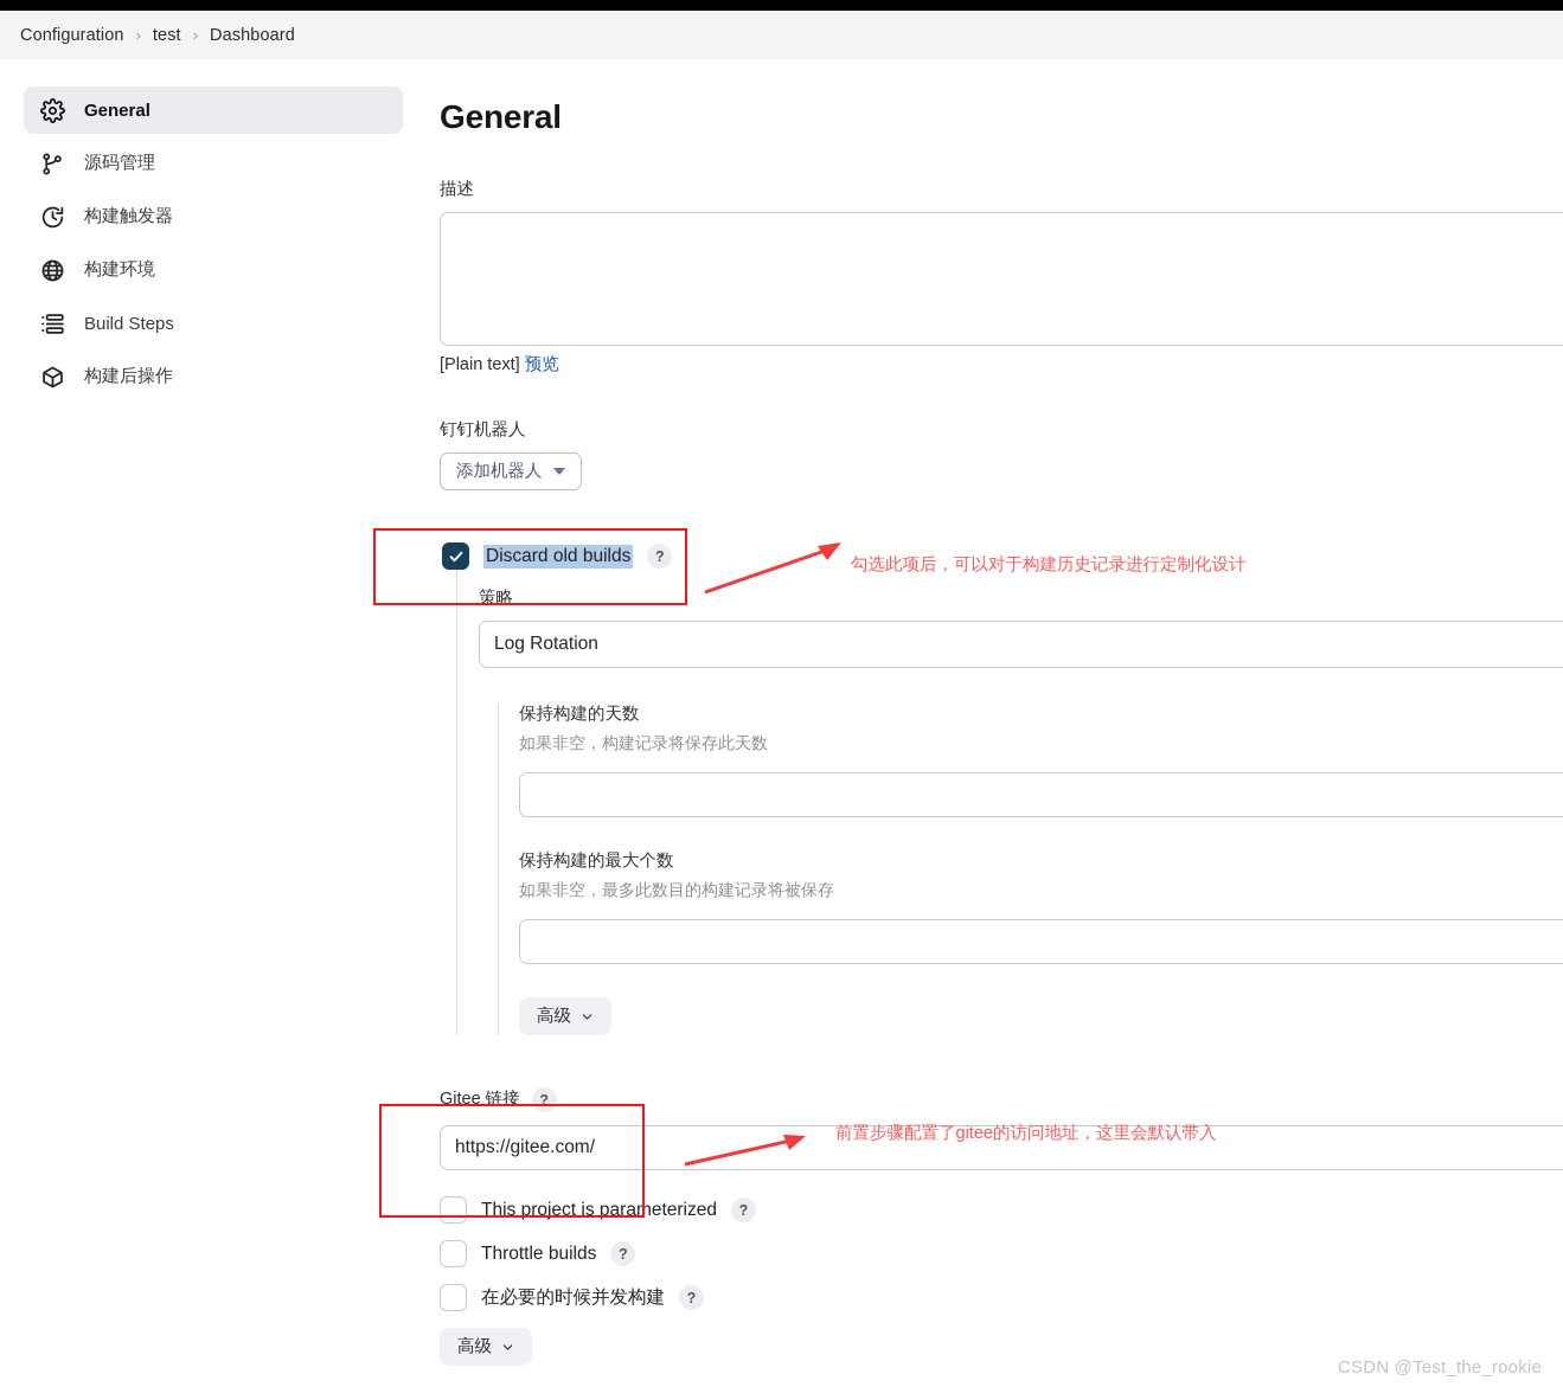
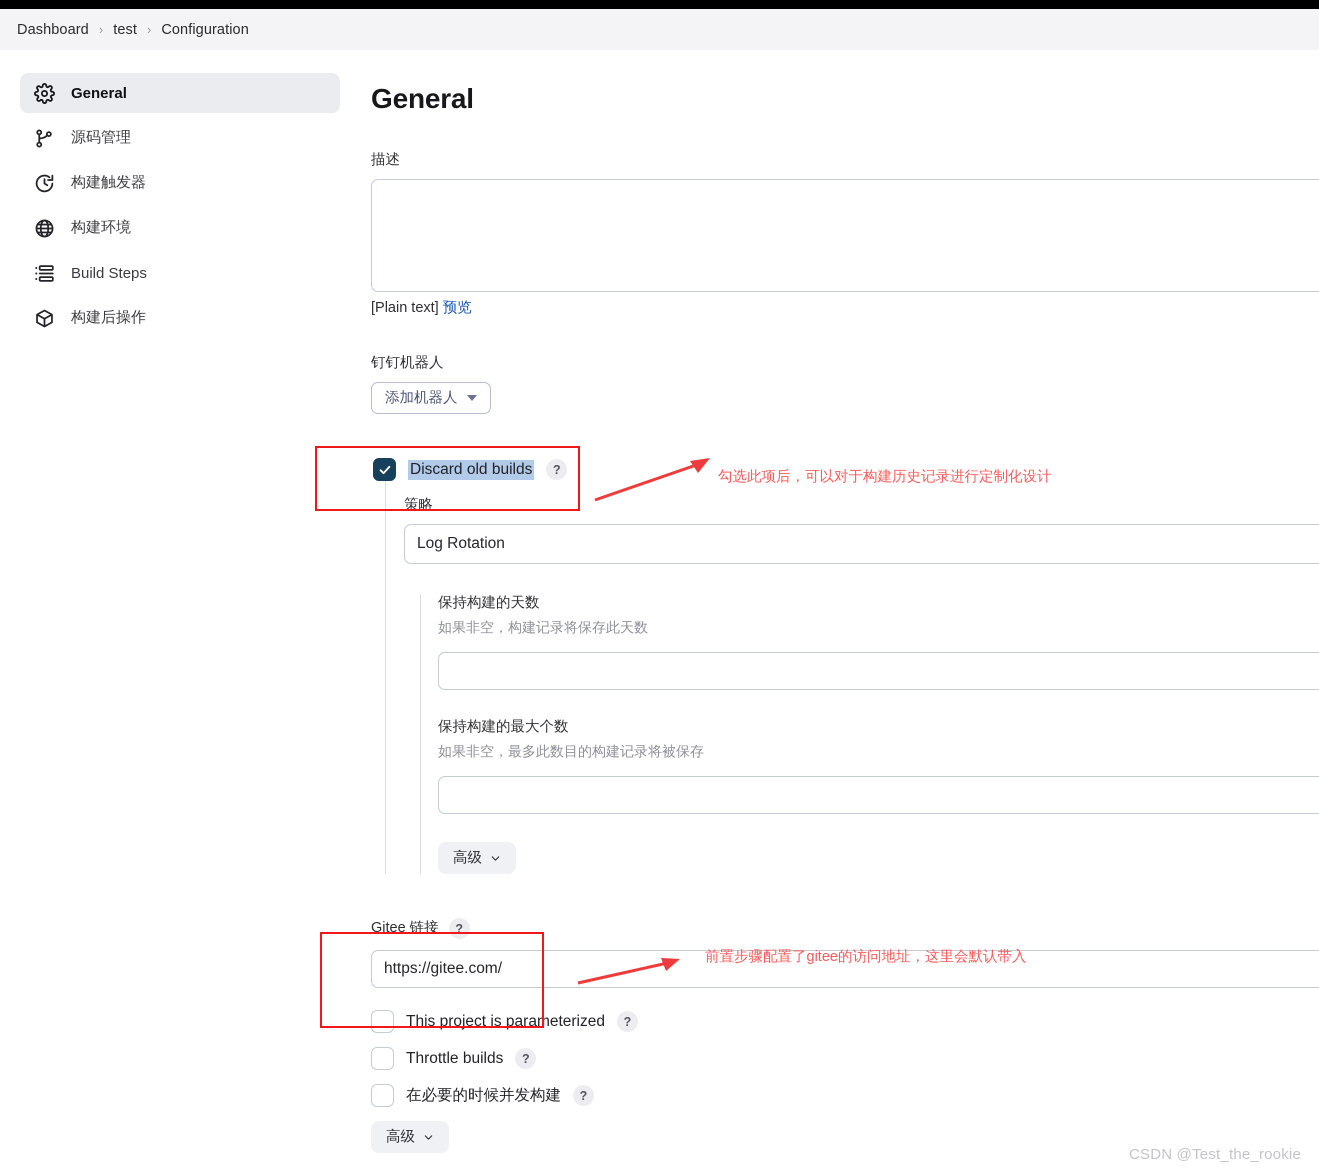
- Configuration
+ Dashboard
  ›
  test
  ›
- Dashboard
+ Configuration
  General
  源码管理
  构建触发器
  构建环境
  Build Steps
  构建后操作
  General
  描述
  [Plain text] 预览
  钉钉机器人
  添加机器人
  Discard old builds
  ?
  策略
  Log Rotation
  保持构建的天数
  如果非空，构建记录将保存此天数
  保持构建的最大个数
  如果非空，最多此数目的构建记录将被保存
  高级
  Gitee 链接
  ?
  https://gitee.com/
  This project is parameterized
  ?
  Throttle builds
  ?
  在必要的时候并发构建
  ?
  高级
  勾选此项后，可以对于构建历史记录进行定制化设计
  前置步骤配置了gitee的访问地址，这里会默认带入
  CSDN @Test_the_rookie
